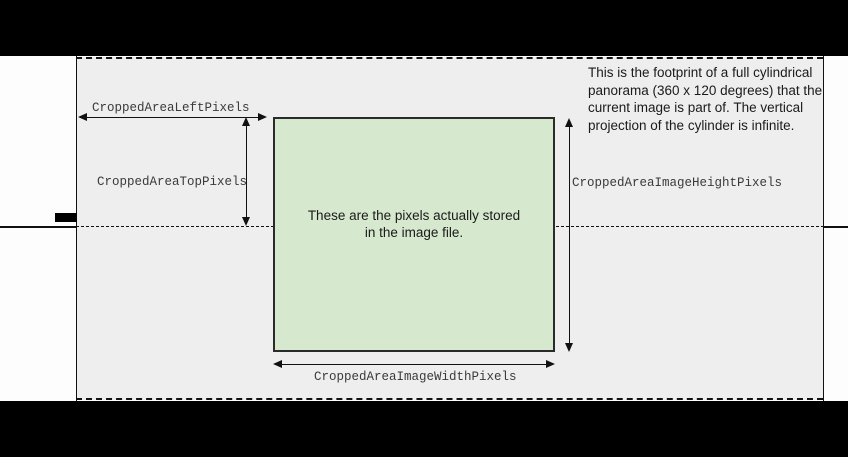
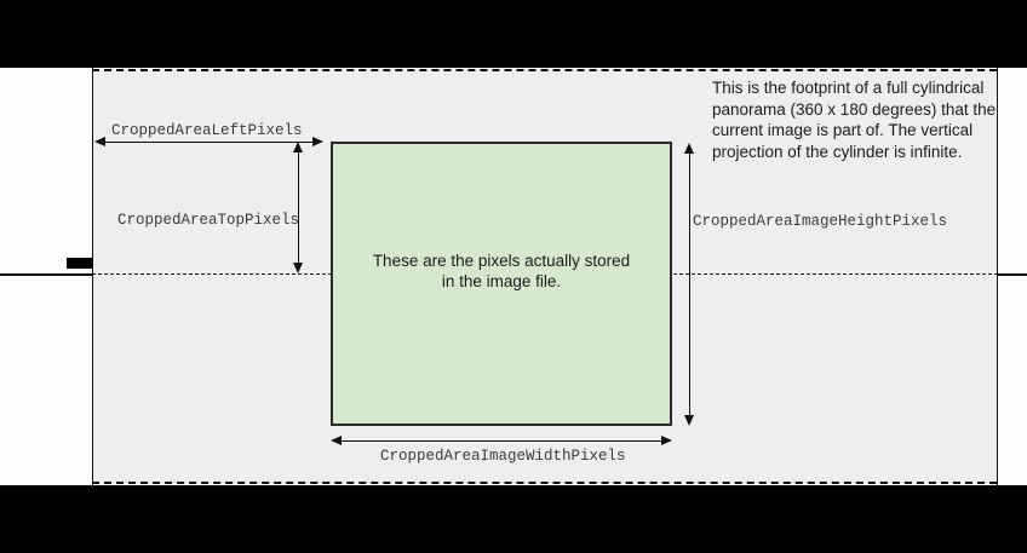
  These are the pixels actually stored
  in the image file.
- This is the footprint of a full cylindrical panorama (360 x 120 degrees) that the current image is part of. The vertical projection of the cylinder is infinite.
+ This is the footprint of a full cylindrical panorama (360 x 180 degrees) that the current image is part of. The vertical projection of the cylinder is infinite.
  CroppedAreaLeftPixels
  CroppedAreaTopPixels
  CroppedAreaImageHeightPixels
  CroppedAreaImageWidthPixels
